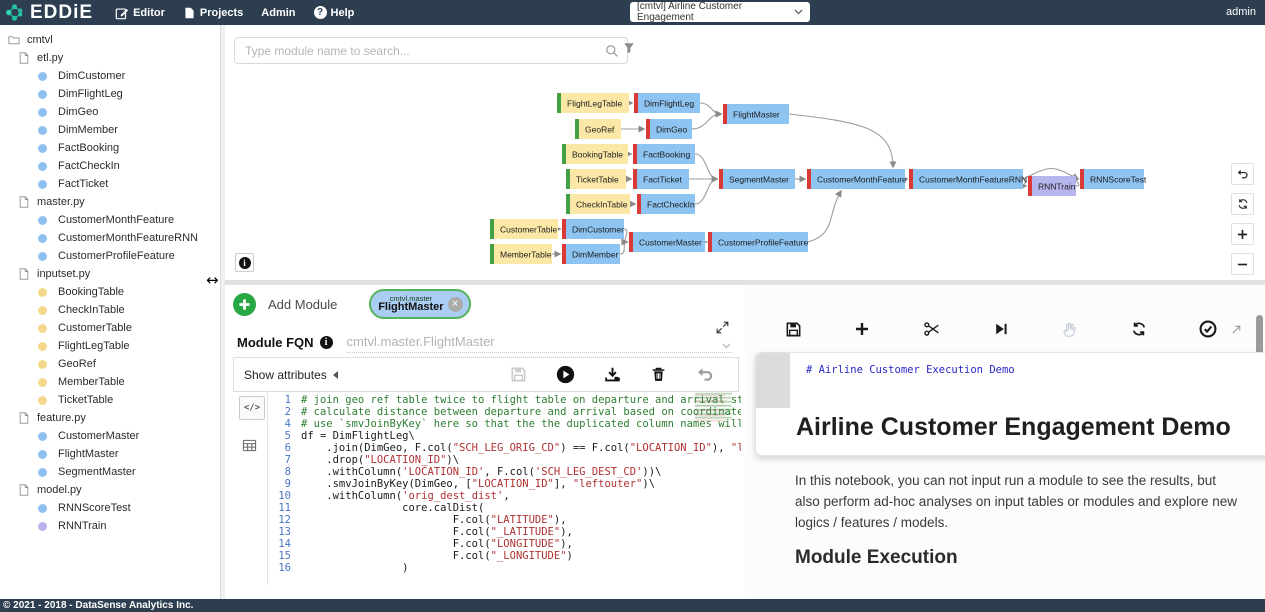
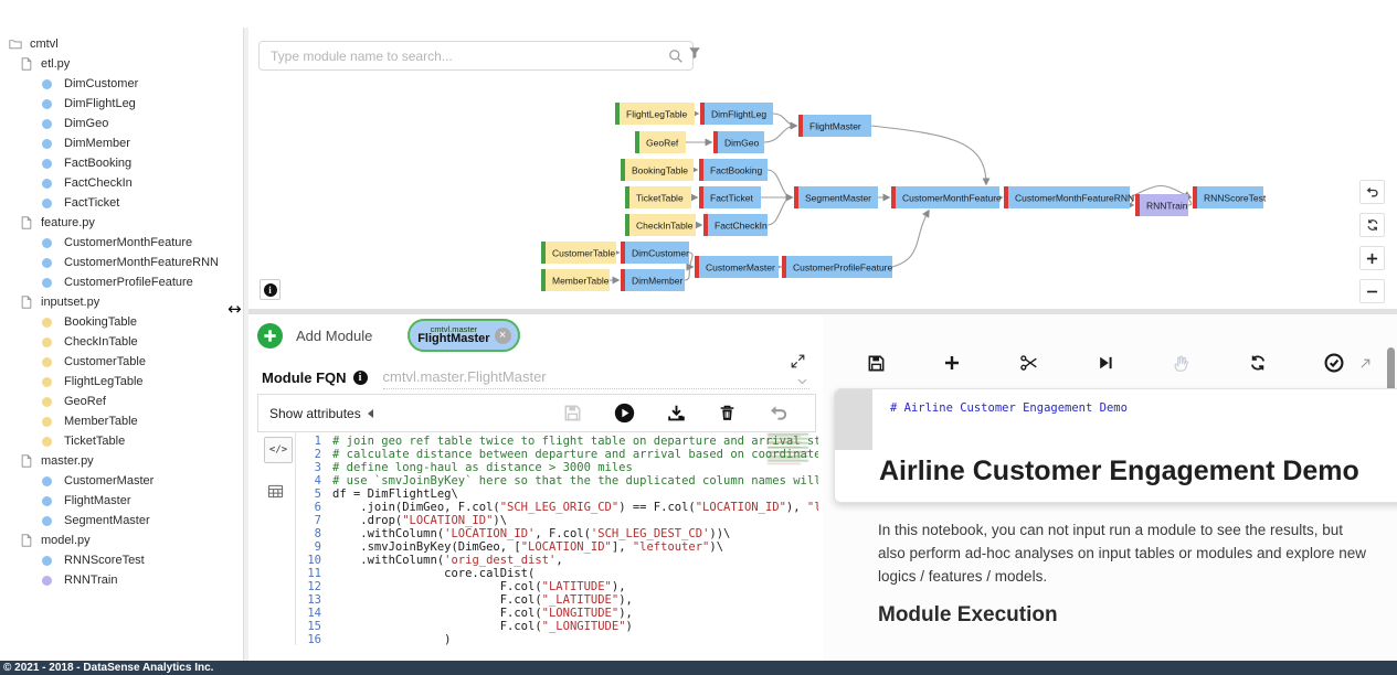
- EDDiE
- Editor
- Projects
- Admin
- ?
- Help
- [cmtvl] Airline Customer Engagement
- admin
  cmtvl
  etl.py
  DimCustomer
  DimFlightLeg
  DimGeo
  DimMember
  FactBooking
  FactCheckIn
  FactTicket
- master.py
+ feature.py
  CustomerMonthFeature
  CustomerMonthFeatureRNN
  CustomerProfileFeature
  inputset.py
  BookingTable
  CheckInTable
  CustomerTable
  FlightLegTable
  GeoRef
  MemberTable
  TicketTable
- feature.py
+ master.py
  CustomerMaster
  FlightMaster
  SegmentMaster
  model.py
  RNNScoreTest
  RNNTrain
  ↔
  Type module name to search...
  FlightLegTable
  DimFlightLeg
  FlightMaster
  GeoRef
  DimGeo
  BookingTable
  FactBooking
  TicketTable
  FactTicket
  SegmentMaster
  CustomerMonthFeature
  CustomerMonthFeatureRNN
  RNNTrain
  RNNScoreTest
  CheckInTable
  FactCheckIn
  CustomerTable
  DimCustomer
  CustomerMaster
  CustomerProfileFeature
  MemberTable
  DimMember
  i
  Add Module
  cmtvl.master
  FlightMaster
  ×
  Module FQN
  i
  cmtvl.master.FlightMaster
  Show attributes
  </>
  1
  # join geo ref table twice to flight table on departure and arrival st
  2
  # calculate distance between departure and arrival based on coordinate
+ 3
+ # define long-haul as distance > 3000 miles
  4
  # use `smvJoinByKey` here so that the the duplicated column names will
  5
  df = DimFlightLeg\
  6
  .join(DimGeo, F.col("SCH_LEG_ORIG_CD") == F.col("LOCATION_ID"), "l
  7
  .drop("LOCATION_ID")\
  8
  .withColumn('LOCATION_ID', F.col('SCH_LEG_DEST_CD'))\
  9
  .smvJoinByKey(DimGeo, ["LOCATION_ID"], "leftouter")\
  10
  .withColumn('orig_dest_dist',
  11
  core.calDist(
  12
  F.col("LATITUDE"),
  13
  F.col("_LATITUDE"),
  14
  F.col("LONGITUDE"),
  15
  F.col("_LONGITUDE")
  16
  )
- # Airline Customer Execution Demo
+ # Airline Customer Engagement Demo
  Airline Customer Engagement Demo
  In this notebook, you can not input run a module to see the results, but also perform ad-hoc analyses on input tables or modules and explore new logics / features / models.
  Module Execution
  © 2021 - 2018 - DataSense Analytics Inc.
